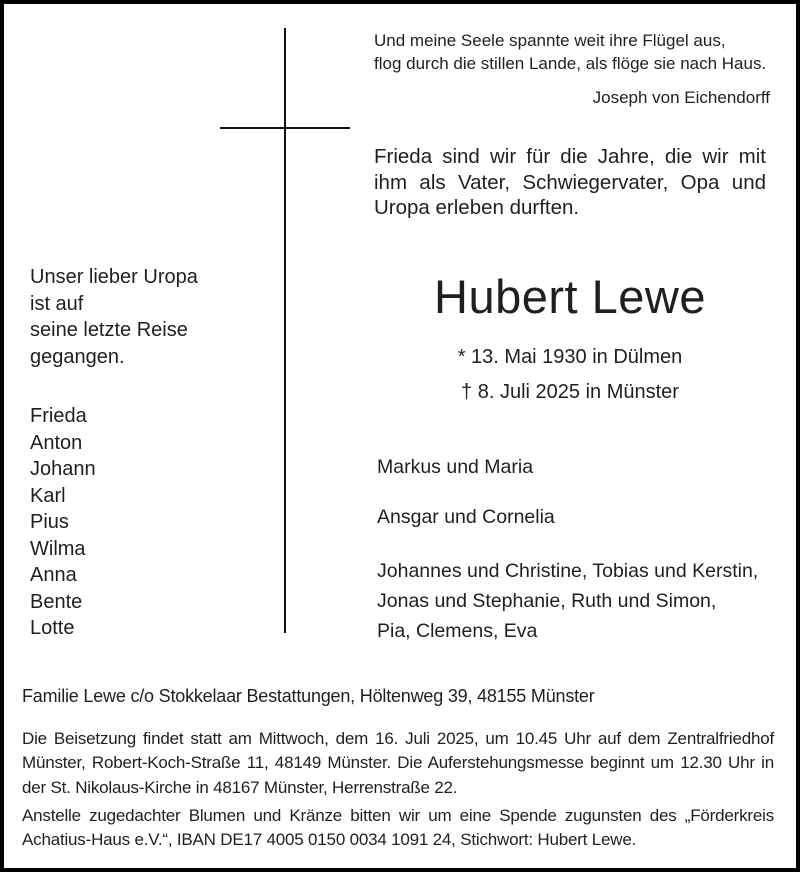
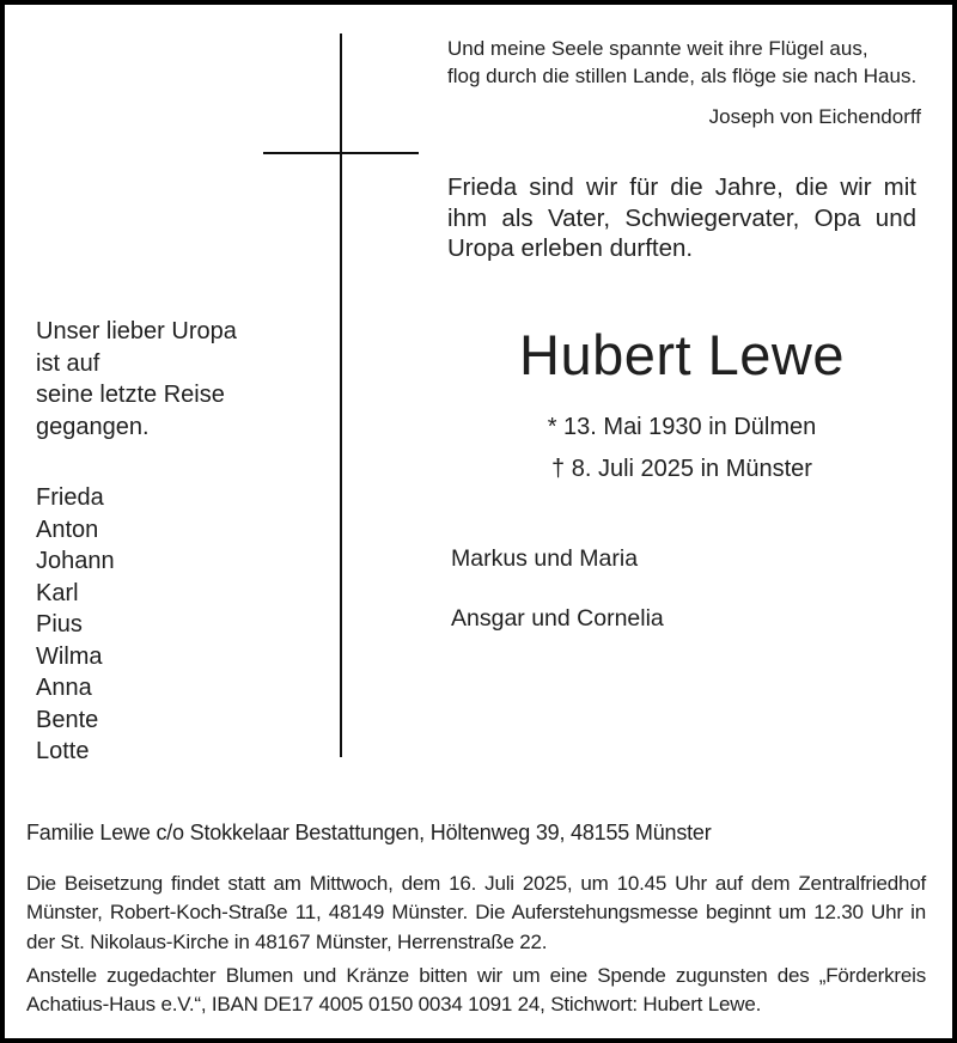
  Und meine Seele spannte weit ihre Flügel aus,
  flog durch die stillen Lande, als flöge sie nach Haus.
  Joseph von Eichendorff
  Frieda sind wir für die Jahre, die wir mit ihm als Vater, Schwiegervater, Opa und Uropa erleben durften.
  Unser lieber Uropa
  ist auf
  seine letzte Reise
  gegangen.
  Frieda
  Anton
  Johann
  Karl
  Pius
  Wilma
  Anna
  Bente
  Lotte
  Hubert Lewe
  * 13. Mai 1930 in Dülmen
  † 8. Juli 2025 in Münster
  Markus und Maria
  Ansgar und Cornelia
- Johannes und Christine, Tobias und Kerstin,
- Jonas und Stephanie, Ruth und Simon,
- Pia, Clemens, Eva
  Familie Lewe c/o Stokkelaar Bestattungen, Höltenweg 39, 48155 Münster
  Die Beisetzung findet statt am Mittwoch, dem 16. Juli 2025, um 10.45 Uhr auf dem Zentralfriedhof Münster, Robert-Koch-Straße 11, 48149 Münster. Die Auferstehungsmesse beginnt um 12.30 Uhr in der St. Nikolaus-Kirche in 48167 Münster, Herrenstraße 22.
  Anstelle zugedachter Blumen und Kränze bitten wir um eine Spende zugunsten des „Förderkreis Achatius-Haus e.V.“, IBAN DE17 4005 0150 0034 1091 24, Stichwort: Hubert Lewe.
